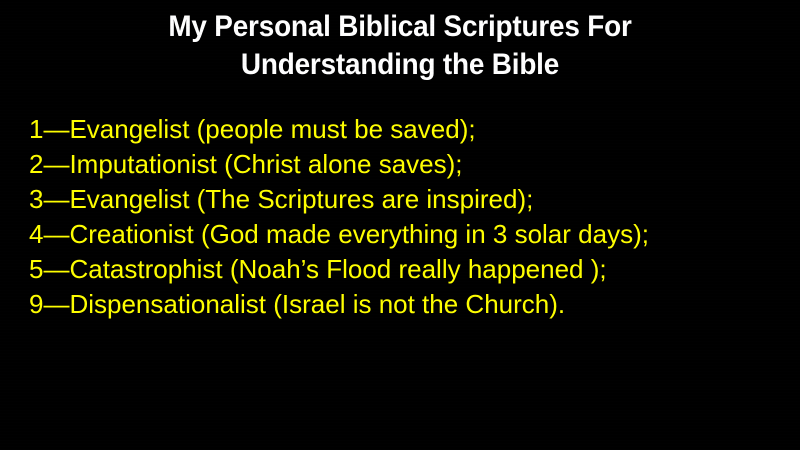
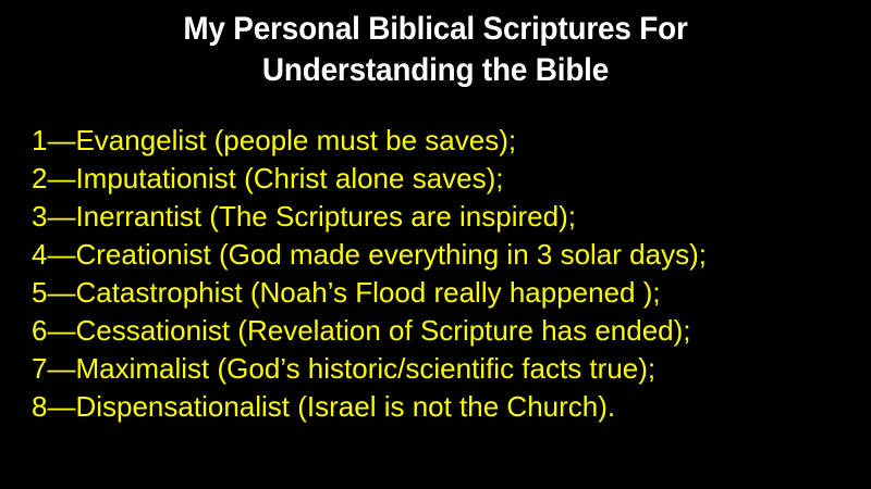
  My Personal Biblical Scriptures For Understanding the Bible
- 1—Evangelist (people must be saved);
+ 1—Evangelist (people must be saves);
  2—Imputationist (Christ alone saves);
- 3—Evangelist (The Scriptures are inspired);
+ 3—Inerrantist (The Scriptures are inspired);
  4—Creationist (God made everything in 3 solar days);
  5—Catastrophist (Noah’s Flood really happened );
+ 6—Cessationist (Revelation of Scripture has ended);
+ 7—Maximalist (God’s historic/scientific facts true);
- 9—Dispensationalist (Israel is not the Church).
+ 8—Dispensationalist (Israel is not the Church).
